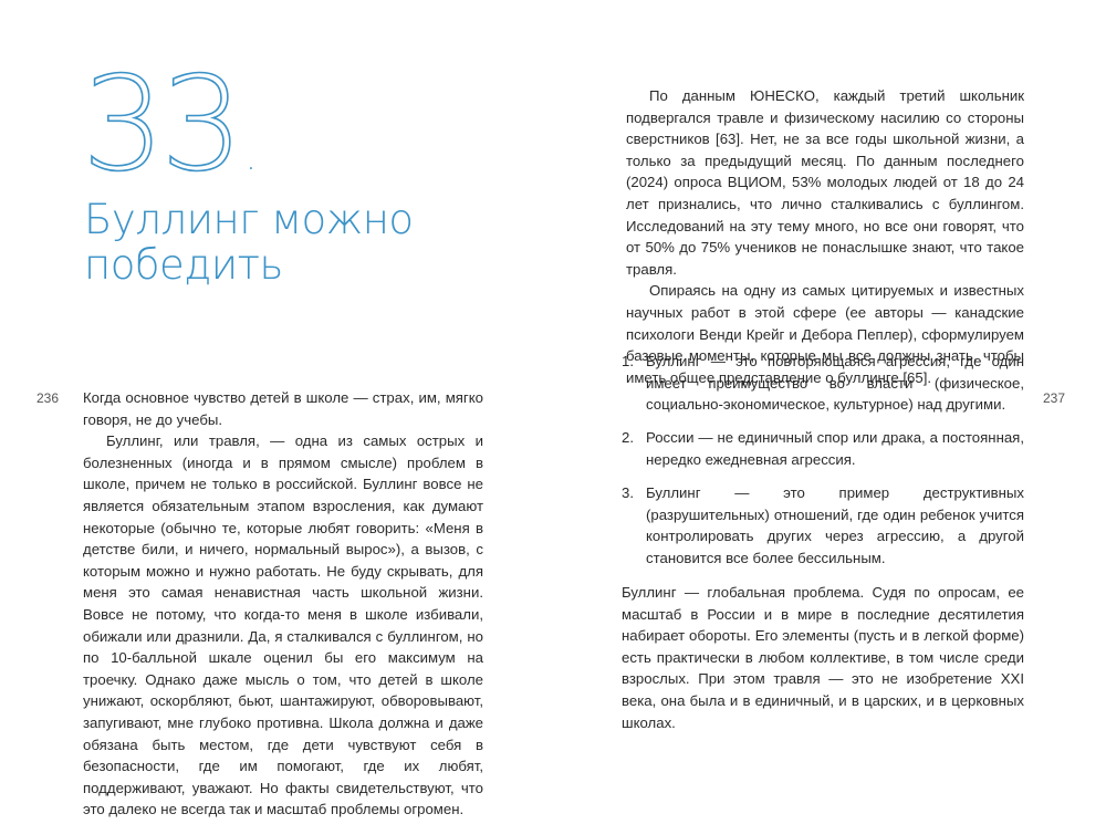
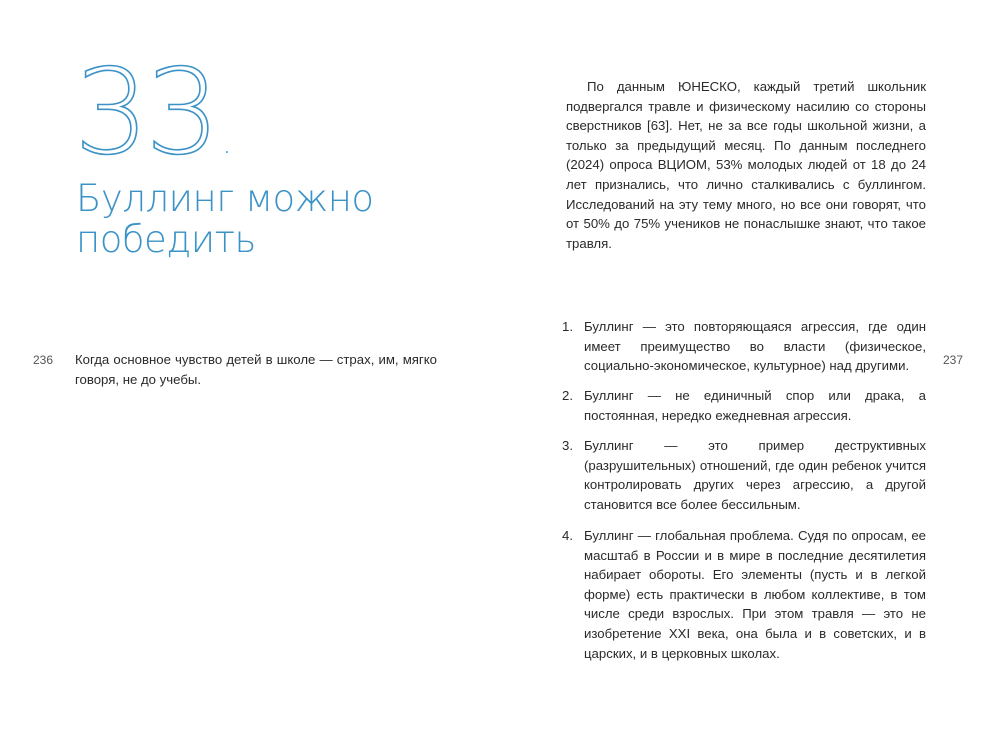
  33 .
  Буллинг можно победить
  236
  237
  Когда основное чувство детей в школе — страх, им, мягко говоря, не до учебы.
- Буллинг, или травля, — одна из самых острых и болезненных (иногда и в прямом смысле) проблем в школе, причем не только в российской. Буллинг вовсе не является обязательным этапом взросления, как думают некоторые (обычно те, которые любят говорить: «Меня в детстве били, и ничего, нормальный вырос»), а вызов, с которым можно и нужно работать. Не буду скрывать, для меня это самая ненавистная часть школьной жизни. Вовсе не потому, что когда-то меня в школе избивали, обижали или дразнили. Да, я сталкивался с буллингом, но по 10-балльной шкале оценил бы его максимум на троечку. Однако даже мысль о том, что детей в школе унижают, оскорбляют, бьют, шантажируют, обворовывают, запугивают, мне глубоко противна. Школа должна и даже обязана быть местом, где дети чувствуют себя в безопасности, где им помогают, где их любят, поддерживают, уважают. Но факты свидетельствуют, что это далеко не всегда так и масштаб проблемы огромен.
  По данным ЮНЕСКО, каждый третий школьник подвергался травле и физическому насилию со стороны сверстников [63]. Нет, не за все годы школьной жизни, а только за предыдущий месяц. По данным последнего (2024) опроса ВЦИОМ, 53% молодых людей от 18 до 24 лет признались, что лично сталкивались с буллингом. Исследований на эту тему много, но все они говорят, что от 50% до 75% учеников не понаслышке знают, что такое травля.
- Опираясь на одну из самых цитируемых и известных научных работ в этой сфере (ее авторы — канадские психологи Венди Крейг и Дебора Пеплер), сформулируем базовые моменты, которые мы все должны знать, чтобы иметь общее представление о буллинге [65].
  1.
  Буллинг — это повторяющаяся агрессия, где один имеет преимущество во власти (физическое, социально-экономическое, культурное) над другими.
  2.
- России — не единичный спор или драка, а постоянная, нередко ежедневная агрессия.
+ Буллинг — не единичный спор или драка, а постоянная, нередко ежедневная агрессия.
  3.
  Буллинг — это пример деструктивных (разрушительных) отношений, где один ребенок учится контролировать других через агрессию, а другой становится все более бессильным.
+ 4.
- Буллинг — глобальная проблема. Судя по опросам, ее масштаб в России и в мире в последние десятилетия набирает обороты. Его элементы (пусть и в легкой форме) есть практически в любом коллективе, в том числе среди взрослых. При этом травля — это не изобретение XXI века, она была и в единичный, и в царских, и в церковных школах.
+ Буллинг — глобальная проблема. Судя по опросам, ее масштаб в России и в мире в последние десятилетия набирает обороты. Его элементы (пусть и в легкой форме) есть практически в любом коллективе, в том числе среди взрослых. При этом травля — это не изобретение XXI века, она была и в советских, и в царских, и в церковных школах.
